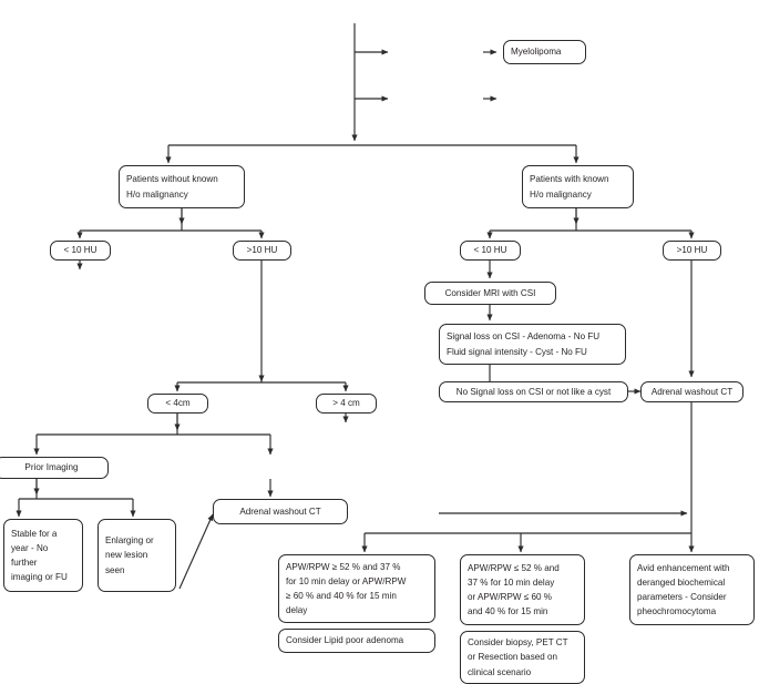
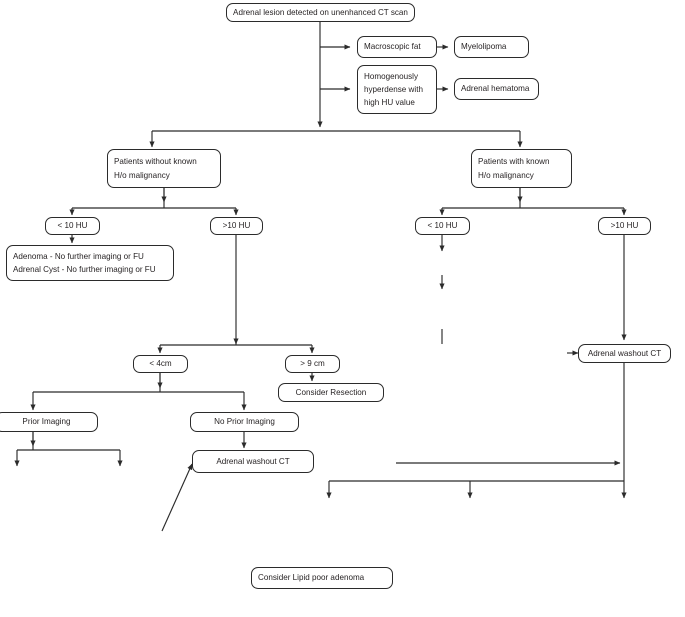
+ Adrenal lesion detected on unenhanced CT scan
+ Macroscopic fat
  Myelolipoma
+ Homogenously
+ hyperdense with
+ high HU value
+ Adrenal hematoma
  Patients without known
  H/o malignancy
  Patients with known
  H/o malignancy
  < 10 HU
  >10 HU
+ Adenoma - No further imaging or FU
+ Adrenal Cyst - No further imaging or FU
  < 10 HU
  >10 HU
- Consider MRI with CSI
- Signal loss on CSI - Adenoma - No FU
- Fluid signal intensity - Cyst - No FU
- No Signal loss on CSI or not like a cyst
  Adrenal washout CT
  < 4cm
- > 4 cm
+ > 9 cm
+ Consider Resection
  Prior Imaging
+ No Prior Imaging
  Adrenal washout CT
- Stable for a
- year - No
- further
- imaging or FU
- Enlarging or
- new lesion
- seen
- APW/RPW ≥ 52 % and 37 %
- for 10 min delay or APW/RPW
- ≥ 60 % and 40 % for 15 min
- delay
  Consider Lipid poor adenoma
- APW/RPW ≤ 52 % and
- 37 % for 10 min delay
- or APW/RPW ≤ 60 %
- and 40 % for 15 min
- Consider biopsy, PET CT
- or Resection based on
- clinical scenario
- Avid enhancement with
- deranged biochemical
- parameters - Consider
- pheochromocytoma
